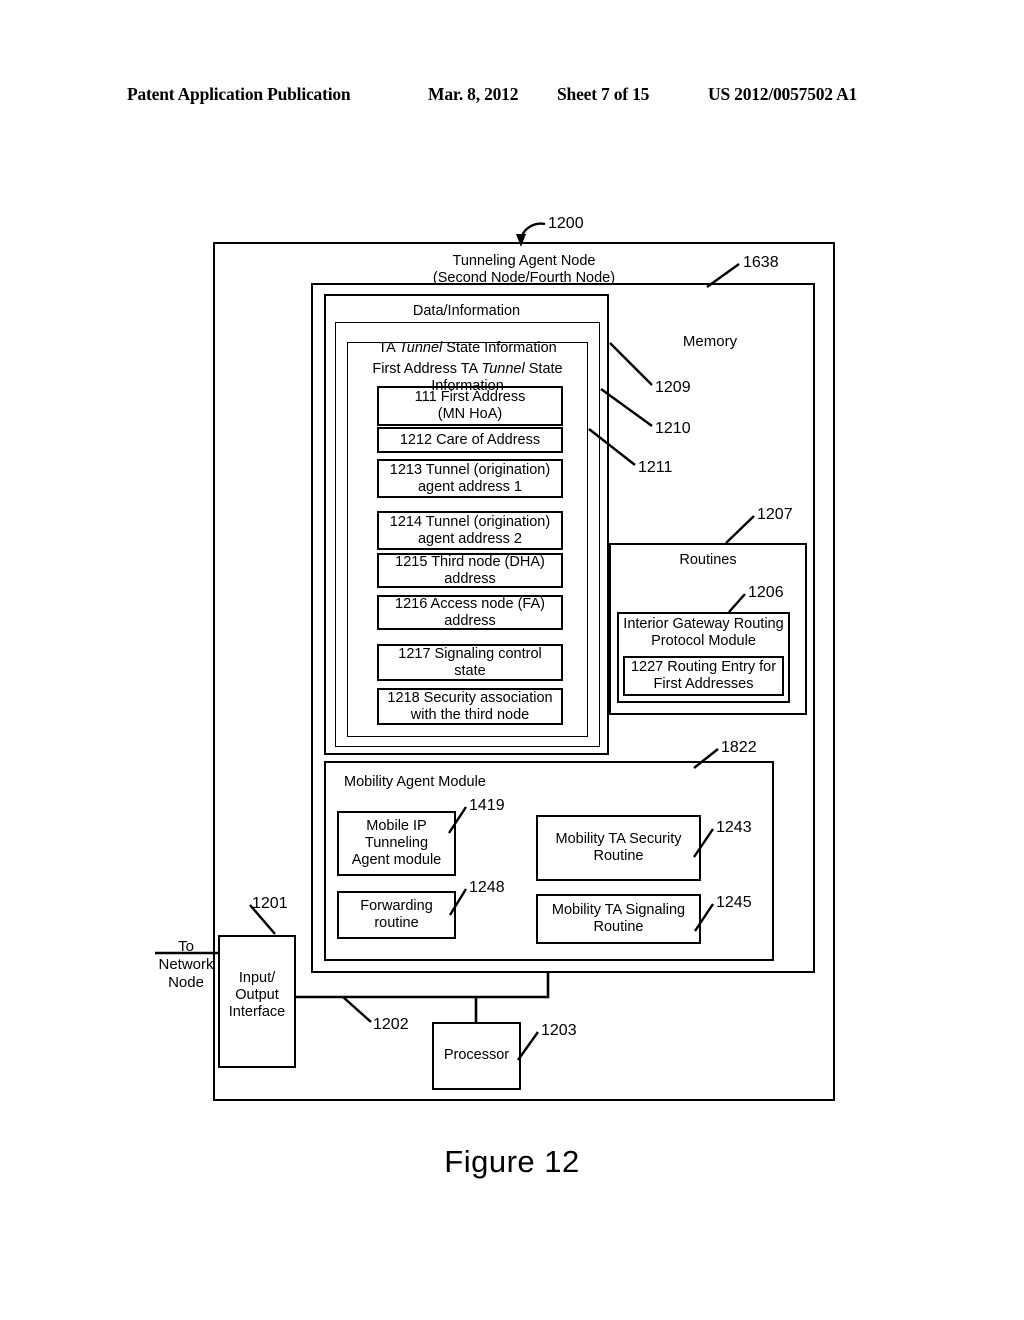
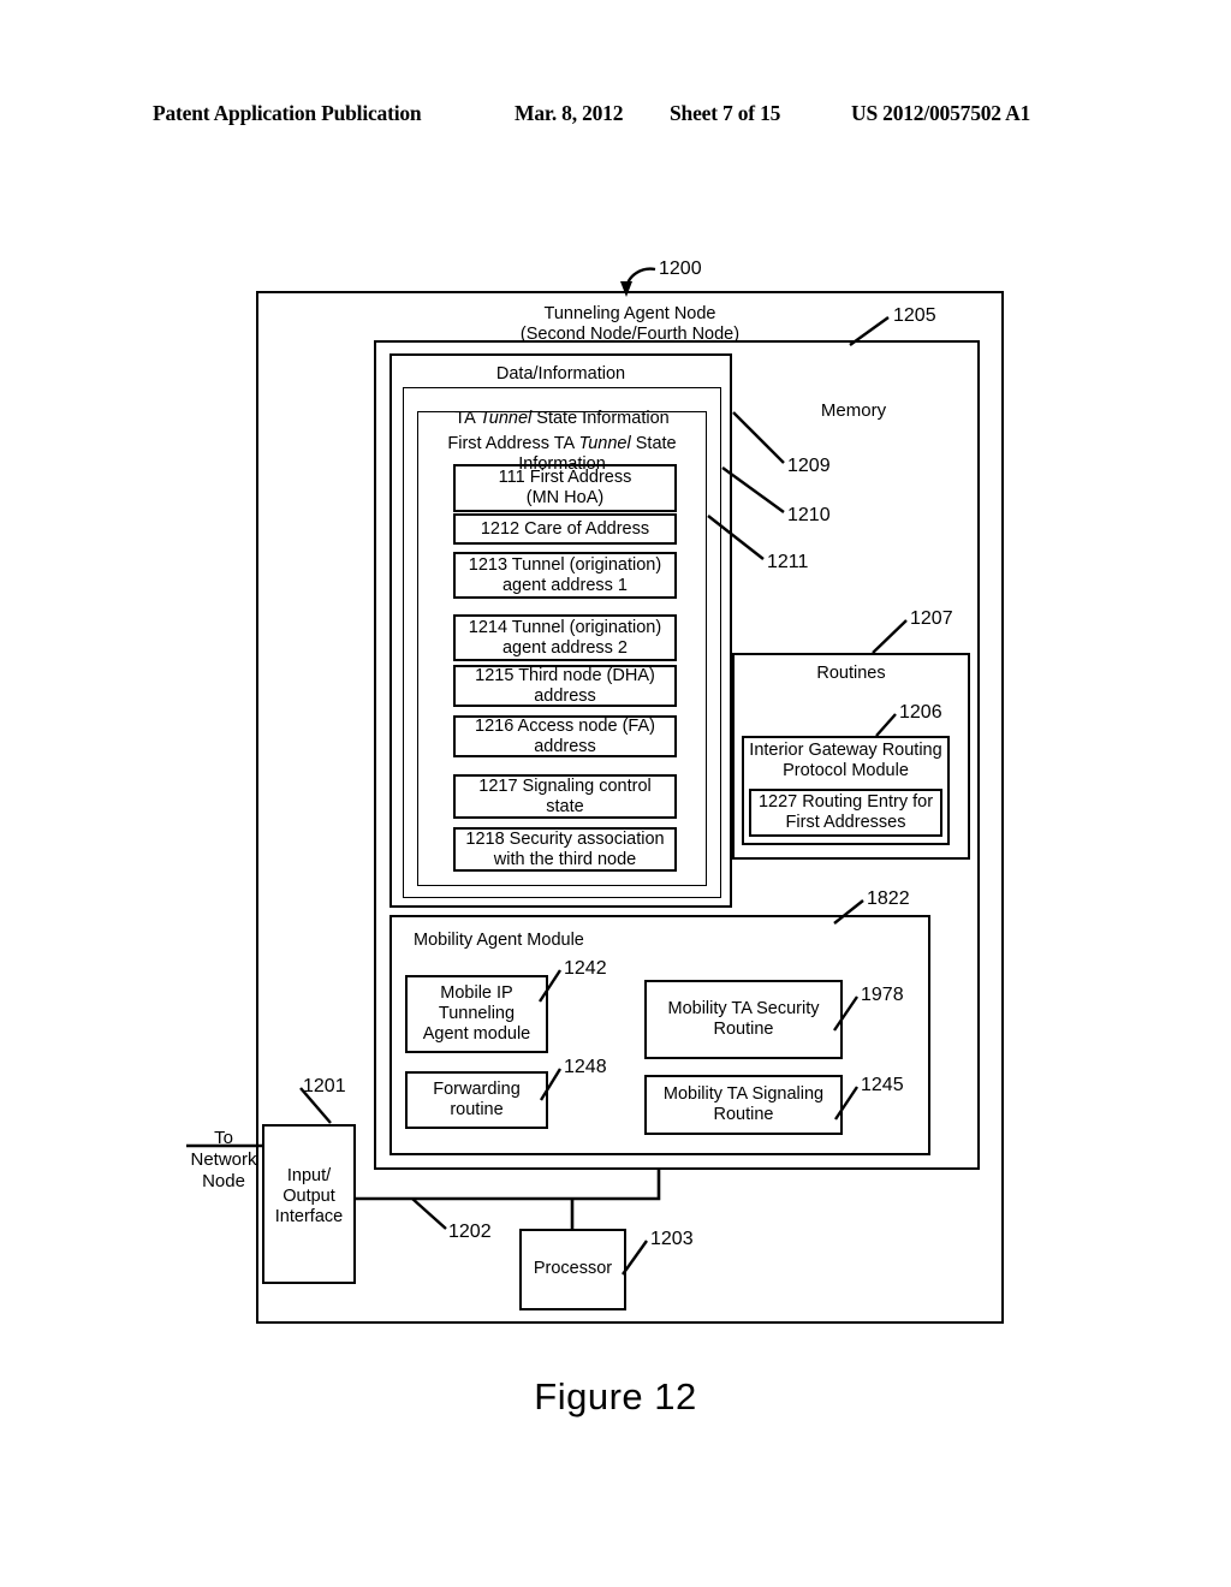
  Patent Application Publication
  Mar. 8, 2012
  Sheet 7 of 15
  US 2012/0057502 A1
  Tunneling Agent Node
  (Second Node/Fourth Node)
  1200
- 1638
+ 1205
  Memory
  1207
  Data/Information
  1209
  TA Tunnel State Information
  1210
  First Address TA Tunnel State
  Information
  1211
  111 First Address
  (MN HoA)
  1212 Care of Address
  1213 Tunnel (origination)
  agent address 1
  1214 Tunnel (origination)
  agent address 2
  1215 Third node (DHA)
  address
  1216 Access node (FA)
  address
  1217 Signaling control
  state
  1218 Security association
  with the third node
  Routines
  1206
  Interior Gateway Routing
  Protocol Module
  1227 Routing Entry for
  First Addresses
  Mobility Agent Module
  1822
  Mobile IP
  Tunneling
  Agent module
- 1419
+ 1242
  Mobility TA Security
  Routine
- 1243
+ 1978
  Forwarding
  routine
  1248
  Mobility TA Signaling
  Routine
  1245
  Input/
  Output
  Interface
  1201
  To
  Network
  Node
  1202
  Processor
  1203
  Figure 12
